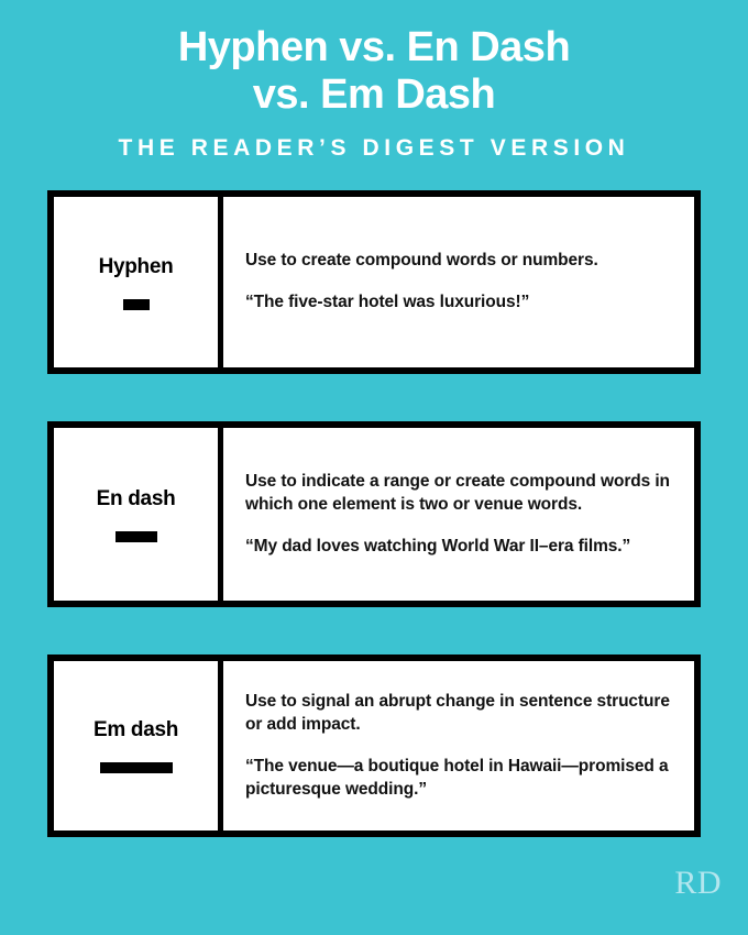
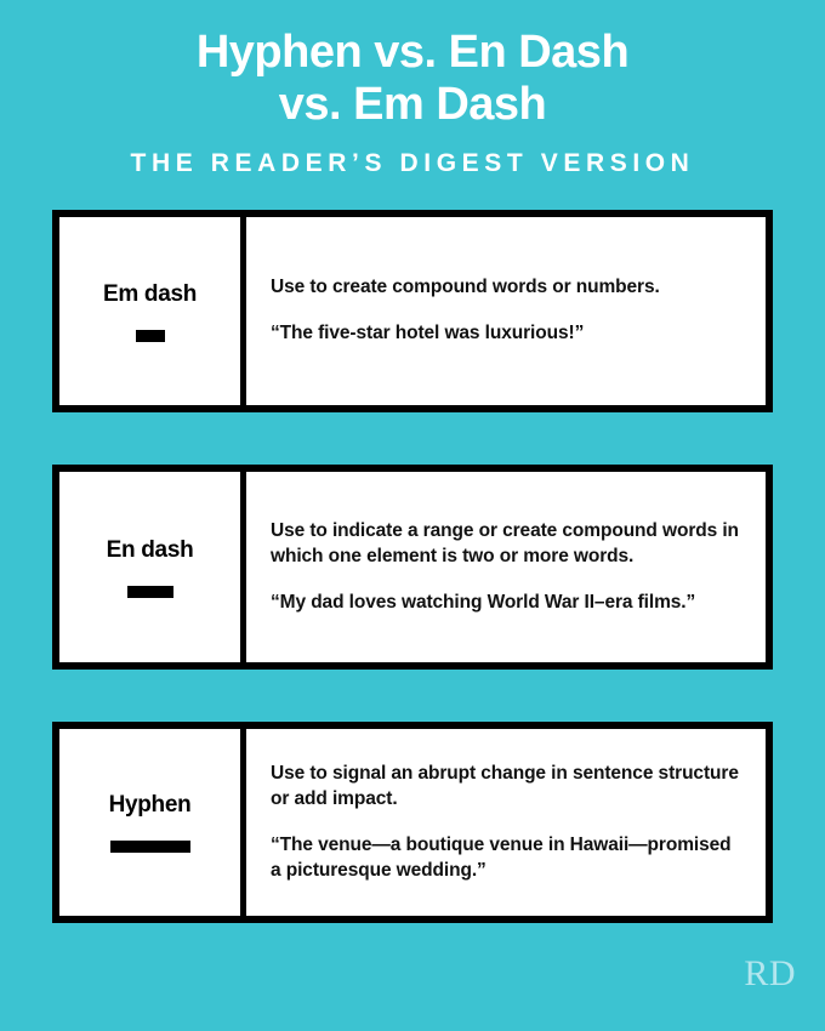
  Hyphen vs. En Dash
  vs. Em Dash
  THE READER’S DIGEST VERSION
- Hyphen
+ Em dash
  Use to create compound words or numbers.
  “The five-star hotel was luxurious!”
  En dash
- Use to indicate a range or create compound words in which one element is two or venue words.
+ Use to indicate a range or create compound words in which one element is two or more words.
  “My dad loves watching World War II–era films.”
- Em dash
+ Hyphen
  Use to signal an abrupt change in sentence structure or add impact.
- “The venue—a boutique hotel in Hawaii—promised a picturesque wedding.”
+ “The venue—a boutique venue in Hawaii—promised a picturesque wedding.”
  RD
